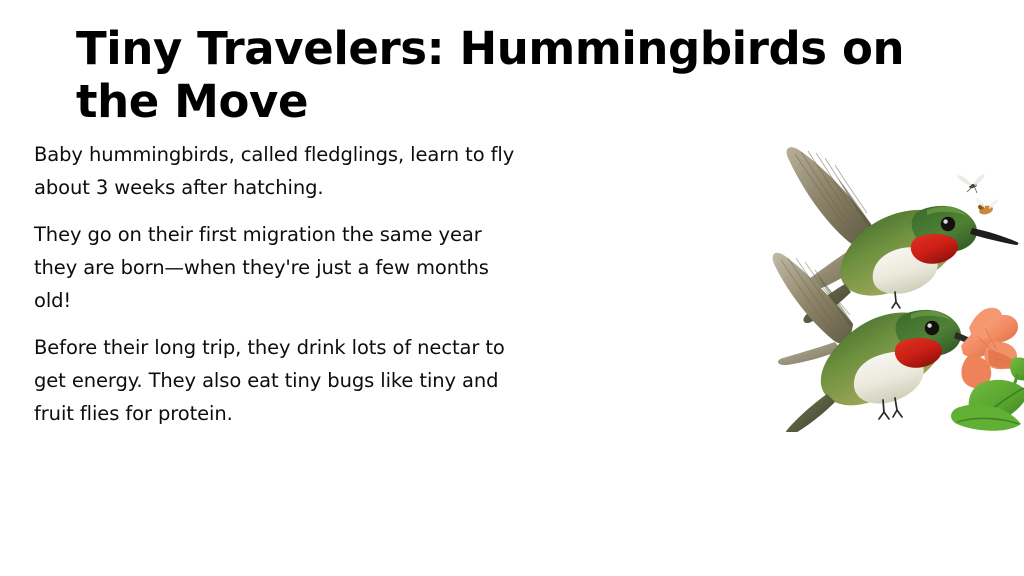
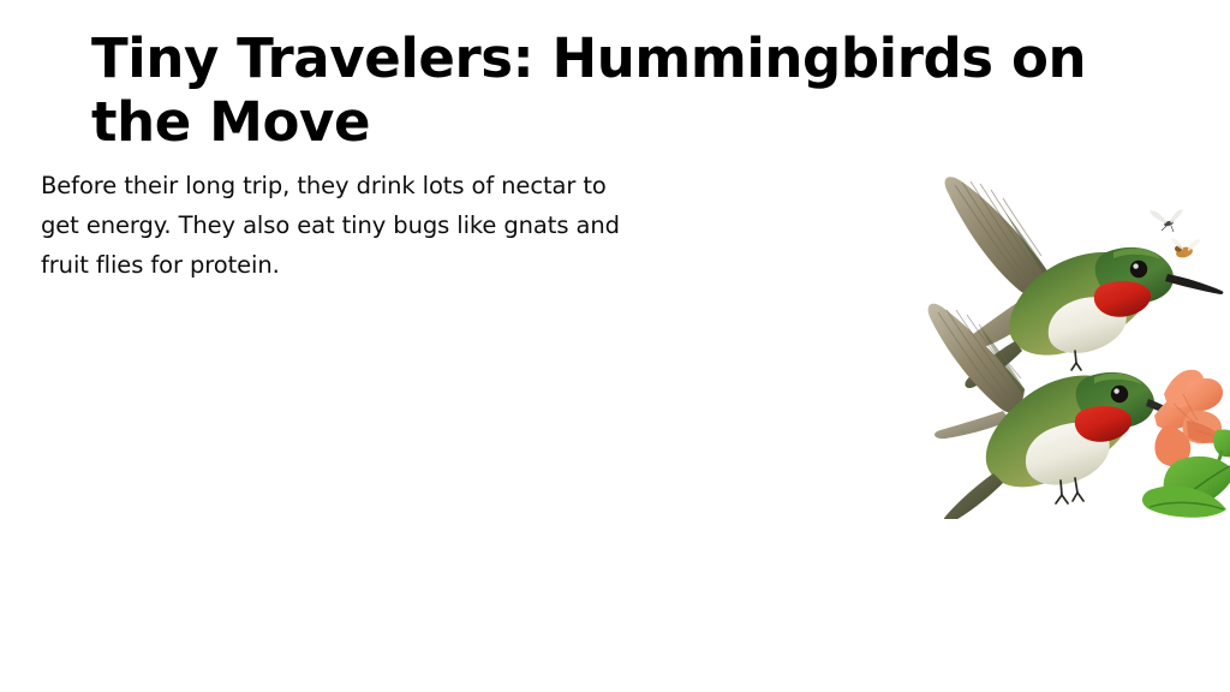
  Tiny Travelers: Hummingbirds on the Move
- Baby hummingbirds, called fledglings, learn to fly about 3 weeks after hatching.
- They go on their first migration the same year they are born—when they're just a few months old!
- Before their long trip, they drink lots of nectar to get energy. They also eat tiny bugs like tiny and fruit flies for protein.
+ Before their long trip, they drink lots of nectar to get energy. They also eat tiny bugs like gnats and fruit flies for protein.
